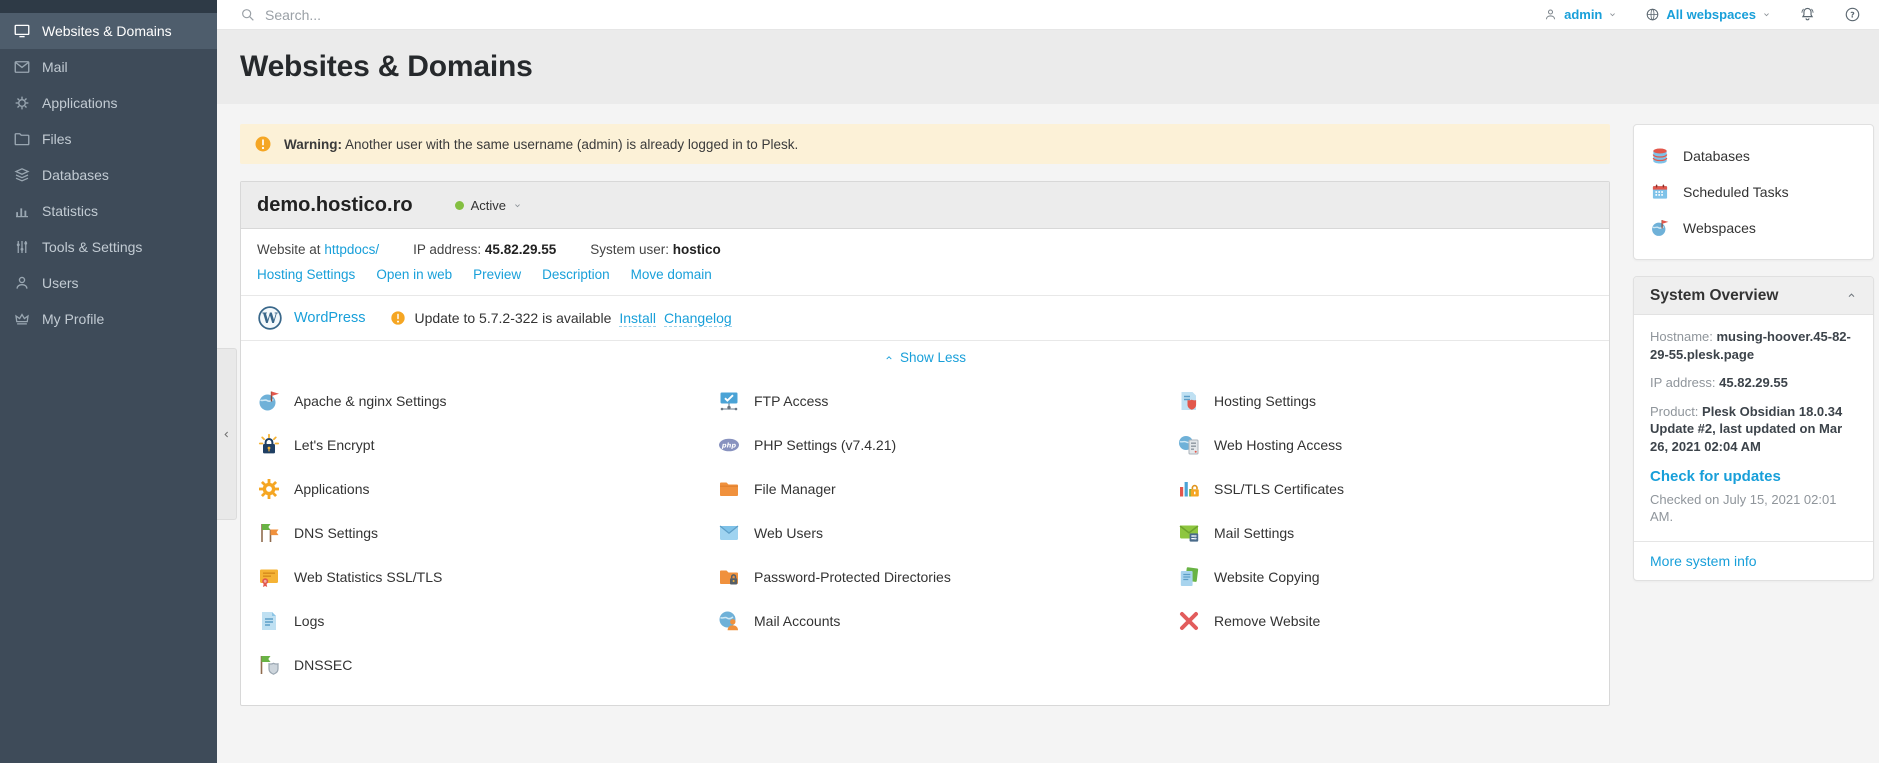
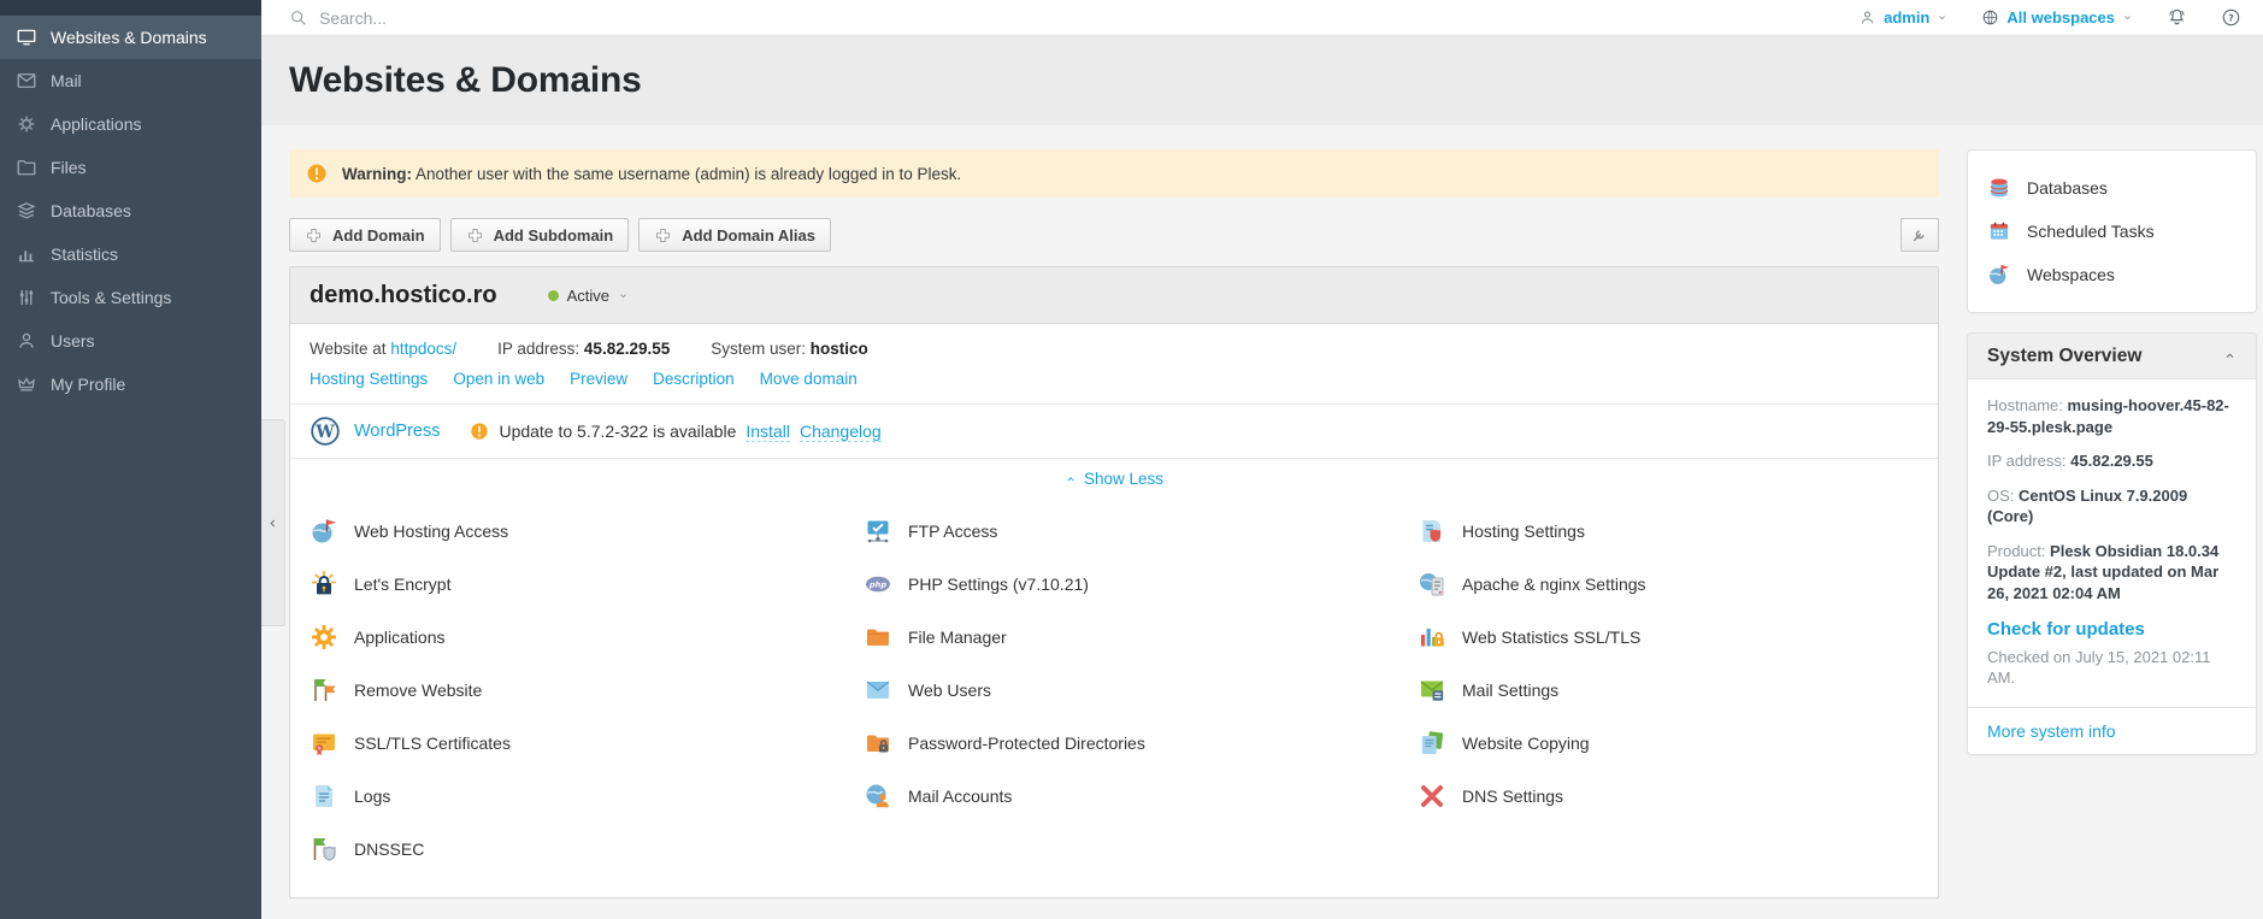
  Websites & Domains
  Mail
  Applications
  Files
  Databases
  Statistics
  Tools & Settings
  Users
  My Profile
  Search...
  admin
  All webspaces
  ?
  Websites & Domains
  Warning: Another user with the same username (admin) is already logged in to Plesk.
+ Add Domain
+ Add Subdomain
+ Add Domain Alias
  demo.hostico.ro
  Active
  Website at httpdocs/
  IP address: 45.82.29.55
  System user: hostico
  Hosting Settings
  Open in web
  Preview
  Description
  Move domain
  W
  WordPress
  Update to 5.7.2-322 is available
  Install
  Changelog
  Show Less
- Apache & nginx Settings
+ Web Hosting Access
  Let's Encrypt
  Applications
- DNS Settings
+ Remove Website
- Web Statistics SSL/TLS
+ SSL/TLS Certificates
  Logs
  DNSSEC
  FTP Access
  php
- PHP Settings (v7.4.21)
+ PHP Settings (v7.10.21)
  File Manager
  Web Users
  Password-Protected Directories
  Mail Accounts
  Hosting Settings
- Web Hosting Access
+ Apache & nginx Settings
- SSL/TLS Certificates
+ Web Statistics SSL/TLS
  Mail Settings
  Website Copying
- Remove Website
+ DNS Settings
  Databases
  Scheduled Tasks
  Webspaces
  System Overview
  Hostname: musing-hoover.45-82-29-55.plesk.page
  IP address: 45.82.29.55
+ OS: CentOS Linux 7.9.2009 (Core)
  Product: Plesk Obsidian 18.0.34 Update #2, last updated on Mar 26, 2021 02:04 AM
  Check for updates
- Checked on July 15, 2021 02:01 AM.
+ Checked on July 15, 2021 02:11 AM.
  More system info
